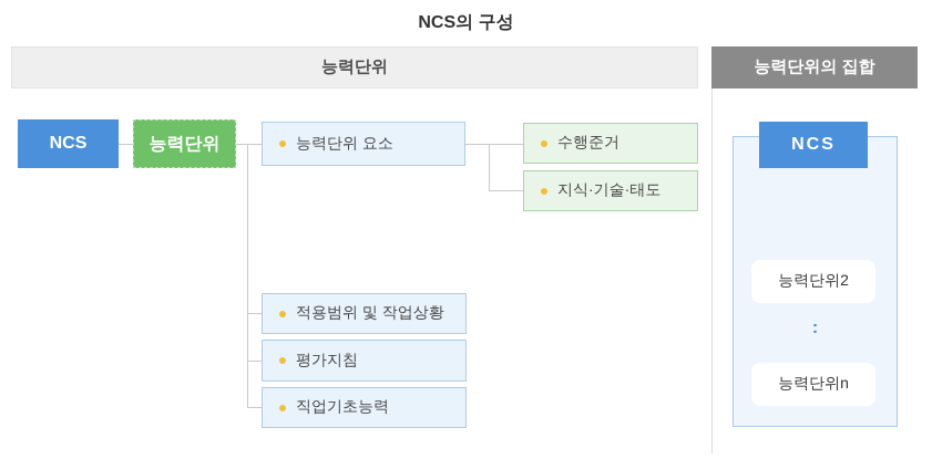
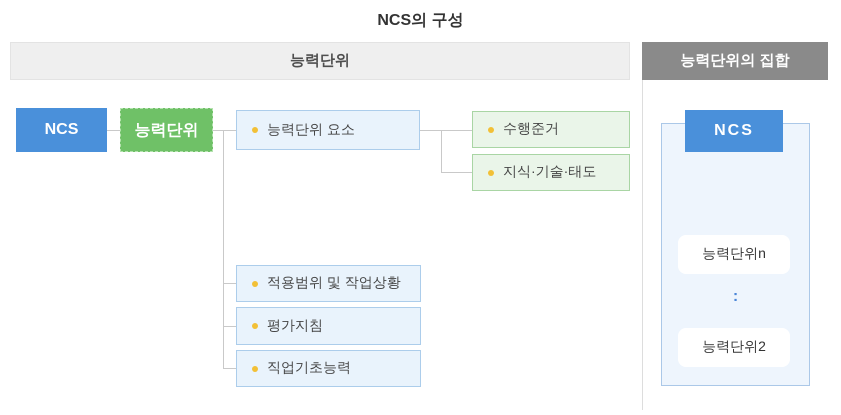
  NCS의 구성
  능력단위
  능력단위의 집합
  NCS
  능력단위
  능력단위 요소
  수행준거
  지식·기술·태도
  적용범위 및 작업상황
  평가지침
  직업기초능력
  NCS
- 능력단위2
+ 능력단위n
  :
- 능력단위n
+ 능력단위2
